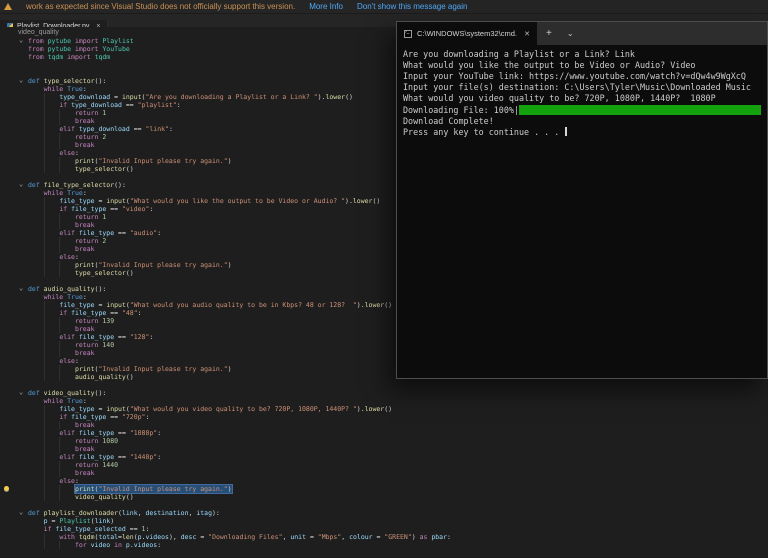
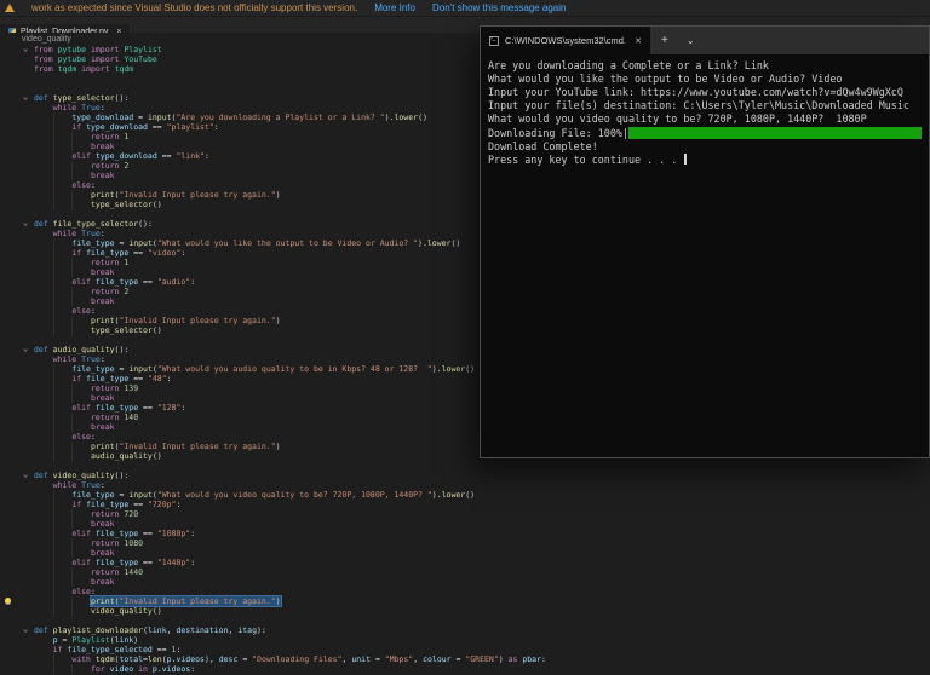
  work as expected since Visual Studio does not officially support this version.
  More Info
  Don't show this message again
  ⌄
  from pytube import Playlist
  from pytube import YouTube
  from tqdm import tqdm
  ⌄
  def type_selector():
  while True:
  type_download = input("Are you downloading a Playlist or a Link? ").lower()
  if type_download == "playlist":
  return 1
  break
  elif type_download == "link":
  return 2
  break
  else:
  print("Invalid Input please try again.")
  type_selector()
  ⌄
  def file_type_selector():
  while True:
  file_type = input("What would you like the output to be Video or Audio? ").lower()
  if file_type == "video":
  return 1
  break
  elif file_type == "audio":
  return 2
  break
  else:
  print("Invalid Input please try again.")
  type_selector()
  ⌄
  def audio_quality():
  while True:
  file_type = input("What would you audio quality to be in Kbps? 48 or 128? ").lower()
  if file_type == "48":
  return 139
  break
  elif file_type == "128":
  return 140
  break
  else:
  print("Invalid Input please try again.")
  audio_quality()
  ⌄
  def video_quality():
  while True:
  file_type = input("What would you video quality to be? 720P, 1080P, 1440P? ").lower()
  if file_type == "720p":
+ return 720
  break
  elif file_type == "1080p":
  return 1080
  break
  elif file_type == "1440p":
  return 1440
  break
  else:
  print("Invalid Input please try again.")
  video_quality()
  ⌄
  def playlist_downloader(link, destination, itag):
  p = Playlist(link)
  if file_type_selected == 1:
  with tqdm(total=len(p.videos), desc = "Downloading Files", unit = "Mbps", colour = "GREEN") as pbar:
  for video in p.videos:
  C:\WINDOWS\system32\cmd.
  +
  ⌄
- Are you downloading a Playlist or a Link? Link
+ Are you downloading a Complete or a Link? Link
  What would you like the output to be Video or Audio? Video
  Input your YouTube link: https://www.youtube.com/watch?v=dQw4w9WgXcQ
  Input your file(s) destination: C:\Users\Tyler\Music\Downloaded Music
  What would you video quality to be? 720P, 1080P, 1440P? 1080P
  Downloading File: 100%|
  Download Complete!
  Press any key to continue . . .
